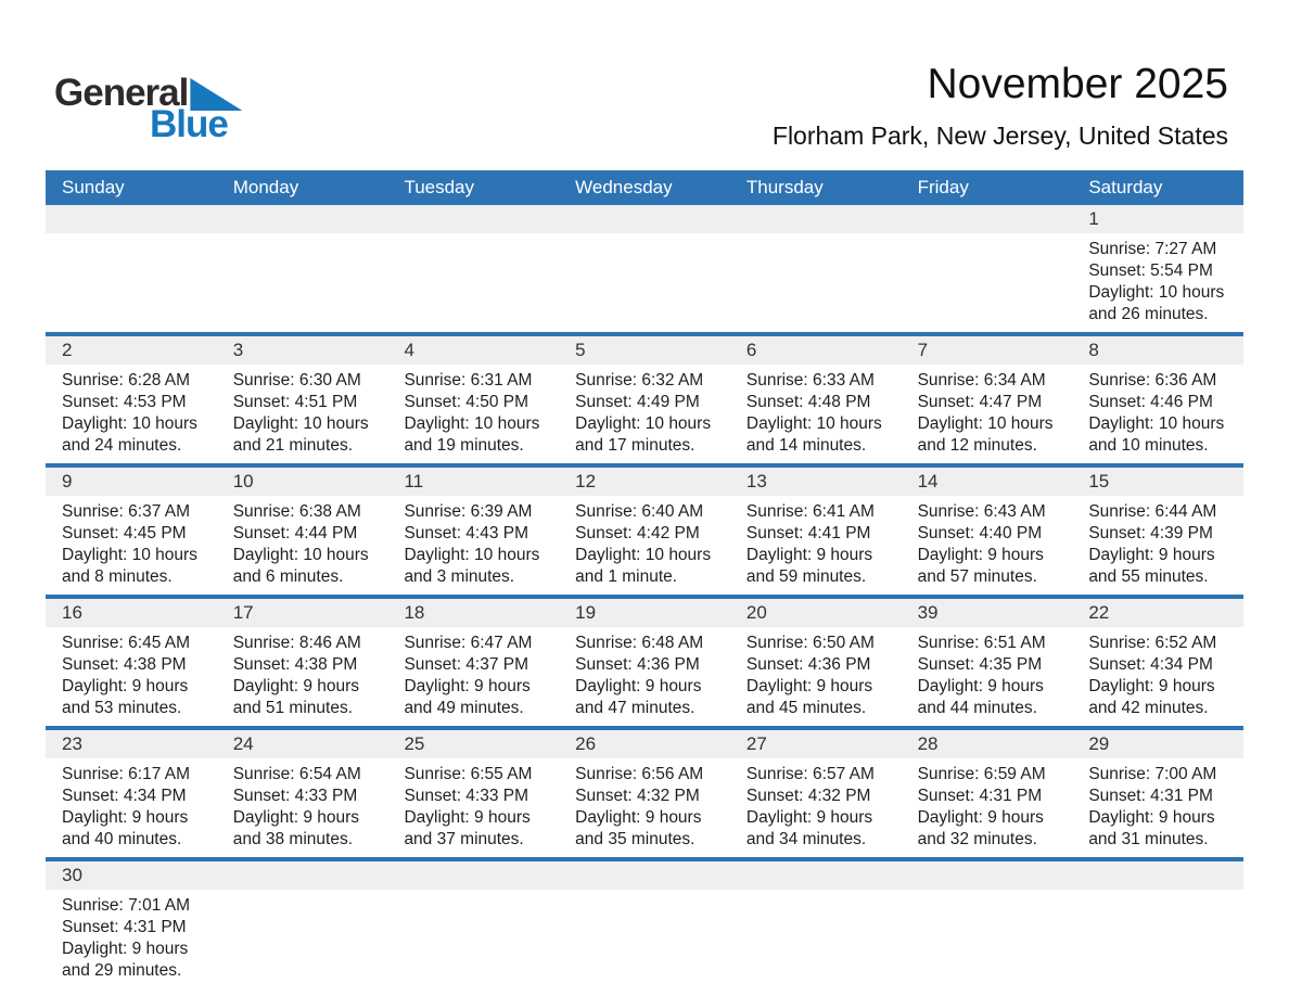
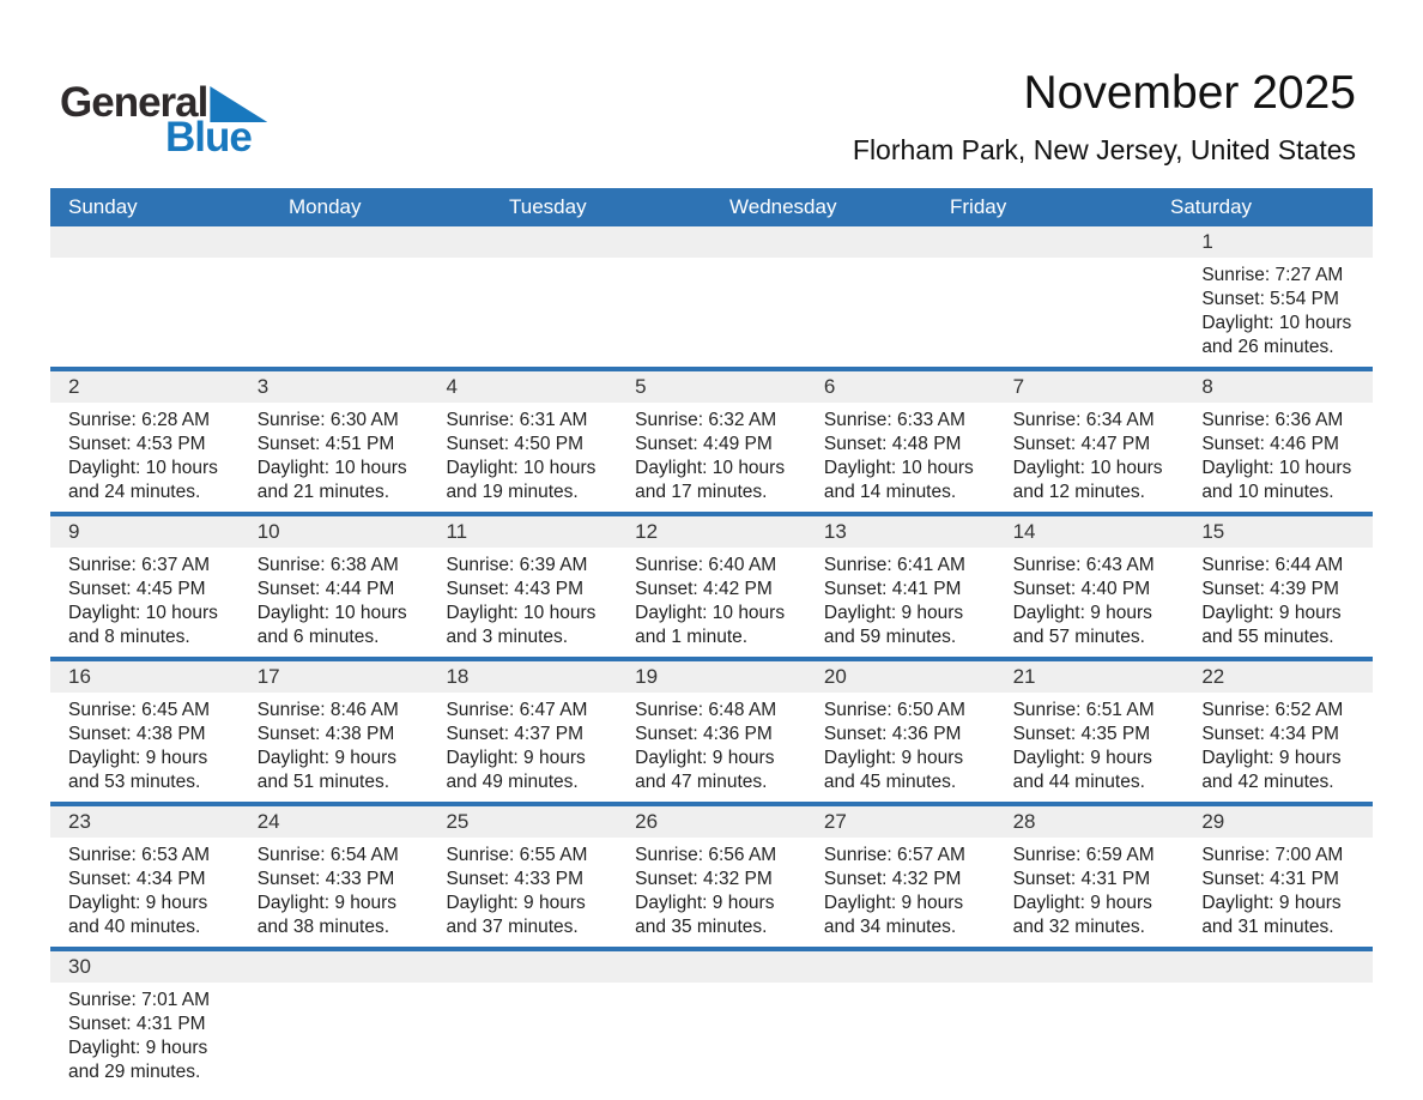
  General
  Blue
  November 2025
  Florham Park, New Jersey, United States
  Sunday
  Monday
  Tuesday
  Wednesday
- Thursday
  Friday
  Saturday
  1
  Sunrise: 7:27 AM
  Sunset: 5:54 PM
  Daylight: 10 hours
  and 26 minutes.
  2
  Sunrise: 6:28 AM
  Sunset: 4:53 PM
  Daylight: 10 hours
  and 24 minutes.
  3
  Sunrise: 6:30 AM
  Sunset: 4:51 PM
  Daylight: 10 hours
  and 21 minutes.
  4
  Sunrise: 6:31 AM
  Sunset: 4:50 PM
  Daylight: 10 hours
  and 19 minutes.
  5
  Sunrise: 6:32 AM
  Sunset: 4:49 PM
  Daylight: 10 hours
  and 17 minutes.
  6
  Sunrise: 6:33 AM
  Sunset: 4:48 PM
  Daylight: 10 hours
  and 14 minutes.
  7
  Sunrise: 6:34 AM
  Sunset: 4:47 PM
  Daylight: 10 hours
  and 12 minutes.
  8
  Sunrise: 6:36 AM
  Sunset: 4:46 PM
  Daylight: 10 hours
  and 10 minutes.
  9
  Sunrise: 6:37 AM
  Sunset: 4:45 PM
  Daylight: 10 hours
  and 8 minutes.
  10
  Sunrise: 6:38 AM
  Sunset: 4:44 PM
  Daylight: 10 hours
  and 6 minutes.
  11
  Sunrise: 6:39 AM
  Sunset: 4:43 PM
  Daylight: 10 hours
  and 3 minutes.
  12
  Sunrise: 6:40 AM
  Sunset: 4:42 PM
  Daylight: 10 hours
  and 1 minute.
  13
  Sunrise: 6:41 AM
  Sunset: 4:41 PM
  Daylight: 9 hours
  and 59 minutes.
  14
  Sunrise: 6:43 AM
  Sunset: 4:40 PM
  Daylight: 9 hours
  and 57 minutes.
  15
  Sunrise: 6:44 AM
  Sunset: 4:39 PM
  Daylight: 9 hours
  and 55 minutes.
  16
  Sunrise: 6:45 AM
  Sunset: 4:38 PM
  Daylight: 9 hours
  and 53 minutes.
  17
  Sunrise: 8:46 AM
  Sunset: 4:38 PM
  Daylight: 9 hours
  and 51 minutes.
  18
  Sunrise: 6:47 AM
  Sunset: 4:37 PM
  Daylight: 9 hours
  and 49 minutes.
  19
  Sunrise: 6:48 AM
  Sunset: 4:36 PM
  Daylight: 9 hours
  and 47 minutes.
  20
  Sunrise: 6:50 AM
  Sunset: 4:36 PM
  Daylight: 9 hours
  and 45 minutes.
- 39
+ 21
  Sunrise: 6:51 AM
  Sunset: 4:35 PM
  Daylight: 9 hours
  and 44 minutes.
  22
  Sunrise: 6:52 AM
  Sunset: 4:34 PM
  Daylight: 9 hours
  and 42 minutes.
  23
- Sunrise: 6:17 AM
+ Sunrise: 6:53 AM
  Sunset: 4:34 PM
  Daylight: 9 hours
  and 40 minutes.
  24
  Sunrise: 6:54 AM
  Sunset: 4:33 PM
  Daylight: 9 hours
  and 38 minutes.
  25
  Sunrise: 6:55 AM
  Sunset: 4:33 PM
  Daylight: 9 hours
  and 37 minutes.
  26
  Sunrise: 6:56 AM
  Sunset: 4:32 PM
  Daylight: 9 hours
  and 35 minutes.
  27
  Sunrise: 6:57 AM
  Sunset: 4:32 PM
  Daylight: 9 hours
  and 34 minutes.
  28
  Sunrise: 6:59 AM
  Sunset: 4:31 PM
  Daylight: 9 hours
  and 32 minutes.
  29
  Sunrise: 7:00 AM
  Sunset: 4:31 PM
  Daylight: 9 hours
  and 31 minutes.
  30
  Sunrise: 7:01 AM
  Sunset: 4:31 PM
  Daylight: 9 hours
  and 29 minutes.
